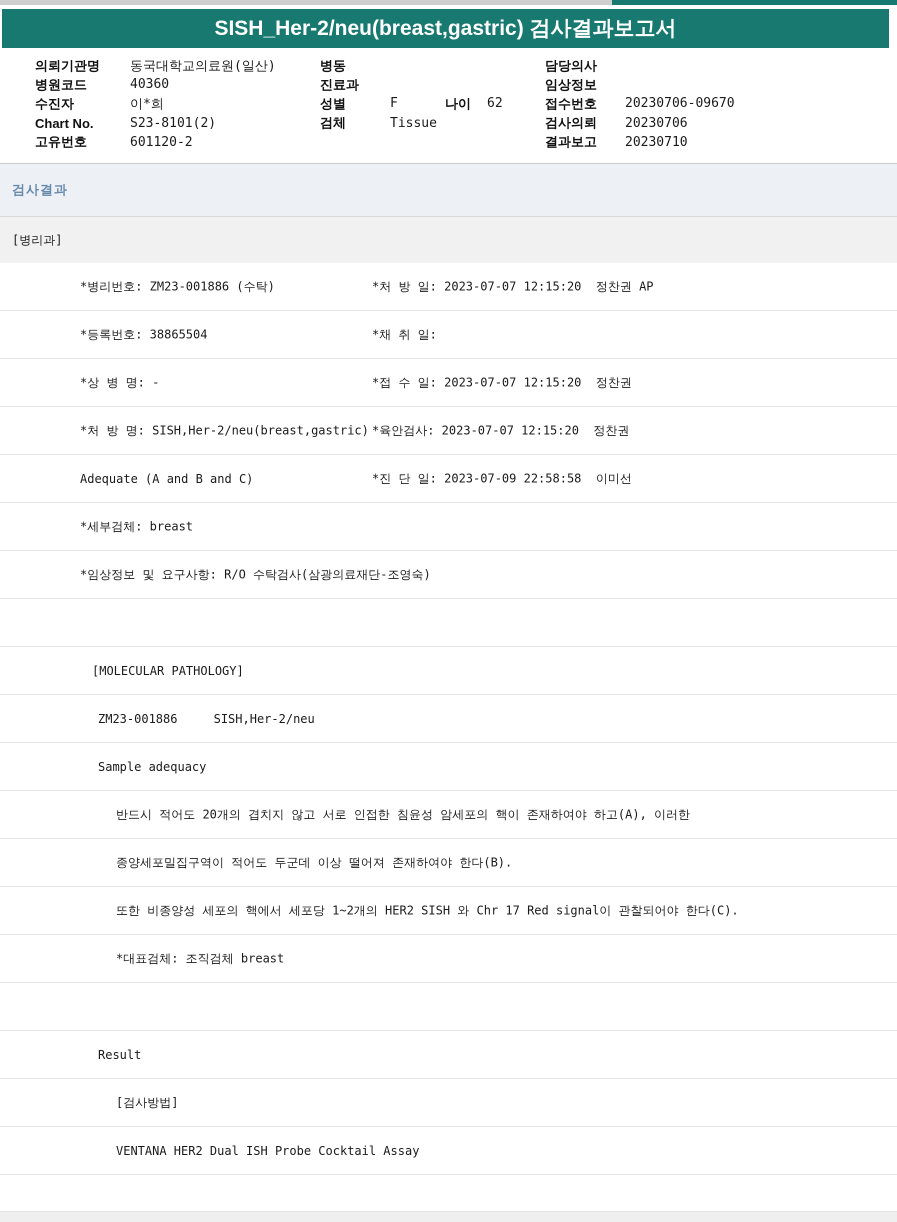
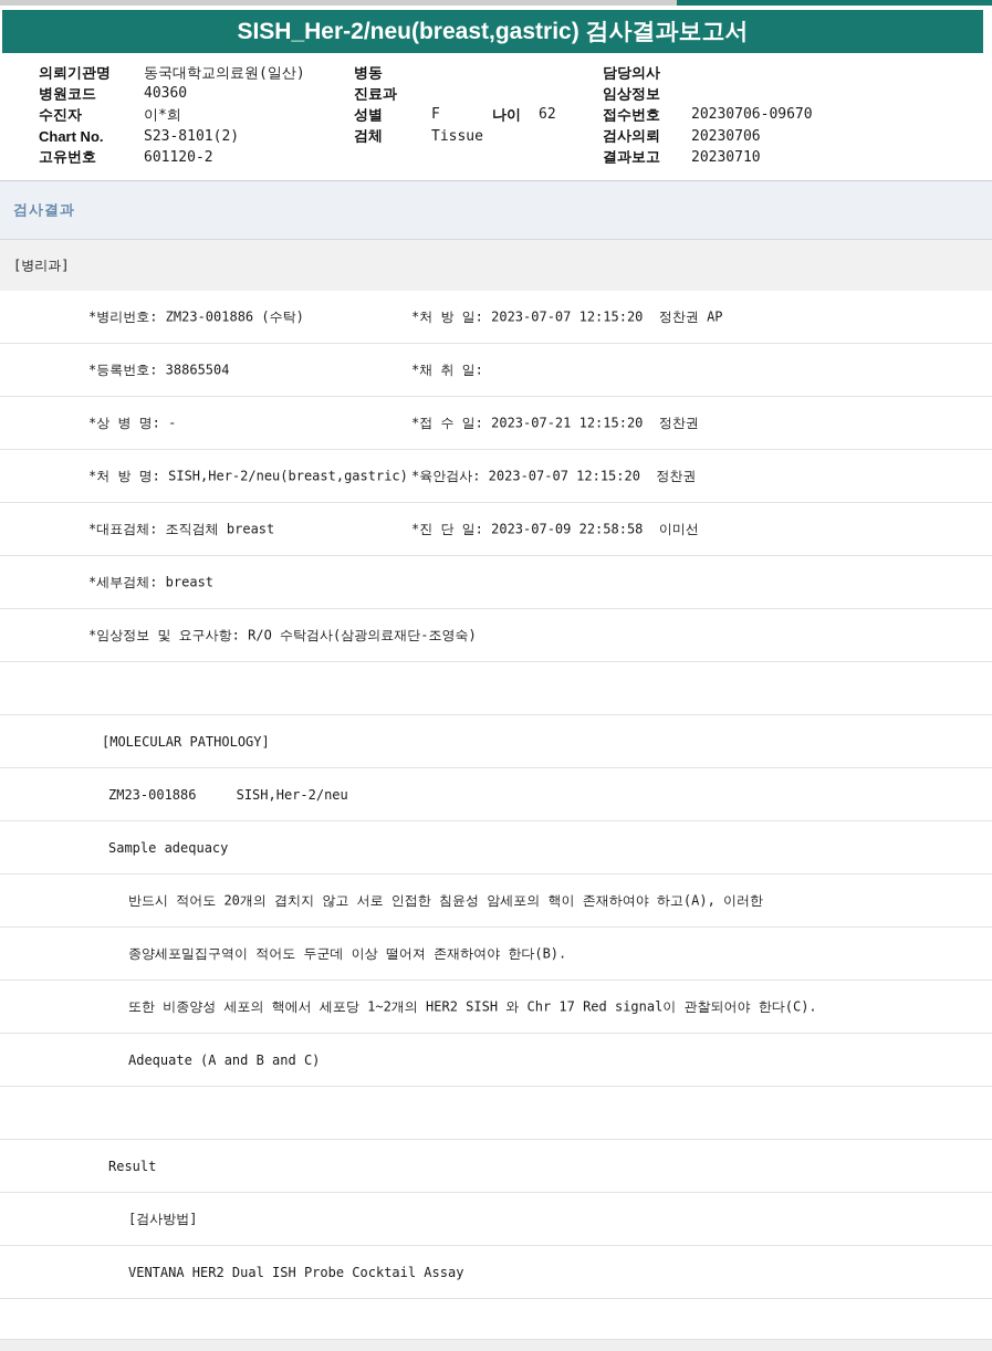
  SISH_Her-2/neu(breast,gastric) 검사결과보고서
  의뢰기관명
  동국대학교의료원(일산)
  병원코드
  40360
  수진자
  이*희
  Chart No.
  S23-8101(2)
  고유번호
  601120-2
  병동
  진료과
  성별
  F
  나이
  62
  검체
  Tissue
  담당의사
  임상정보
  접수번호
  20230706-09670
  검사의뢰
  20230706
  결과보고
  20230710
  검사결과
  [병리과]
  *병리번호: ZM23-001886 (수탁)
  *처 방 일: 2023-07-07 12:15:20 정찬권 AP
  *등록번호: 38865504
  *채 취 일:
  *상 병 명: -
- *접 수 일: 2023-07-07 12:15:20 정찬권
+ *접 수 일: 2023-07-21 12:15:20 정찬권
  *처 방 명: SISH,Her-2/neu(breast,gastric)
  *육안검사: 2023-07-07 12:15:20 정찬권
- Adequate (A and B and C)
+ *대표검체: 조직검체 breast
  *진 단 일: 2023-07-09 22:58:58 이미선
  *세부검체: breast
  *임상정보 및 요구사항: R/O 수탁검사(삼광의료재단-조영숙)
  [MOLECULAR PATHOLOGY]
  ZM23-001886 SISH,Her-2/neu
  Sample adequacy
  반드시 적어도 20개의 겹치지 않고 서로 인접한 침윤성 암세포의 핵이 존재하여야 하고(A), 이러한
  종양세포밀집구역이 적어도 두군데 이상 떨어져 존재하여야 한다(B).
  또한 비종양성 세포의 핵에서 세포당 1~2개의 HER2 SISH 와 Chr 17 Red signal이 관찰되어야 한다(C).
- *대표검체: 조직검체 breast
+ Adequate (A and B and C)
  Result
  [검사방법]
  VENTANA HER2 Dual ISH Probe Cocktail Assay
